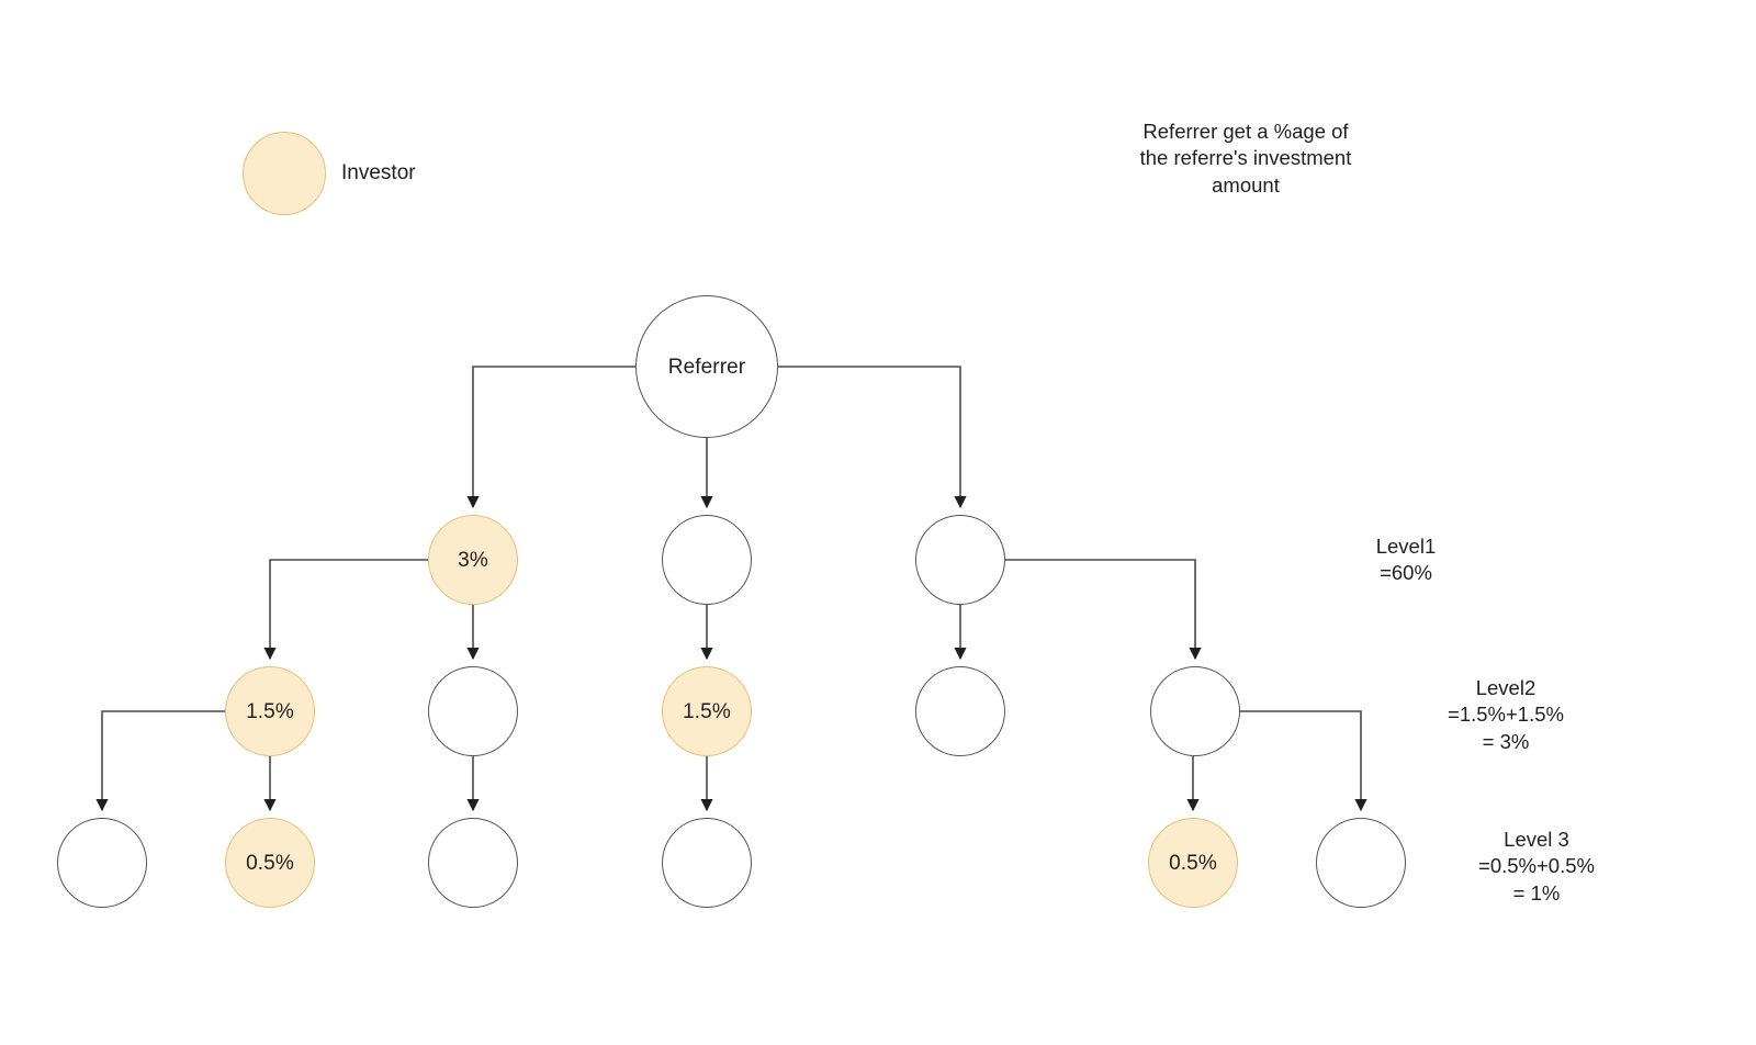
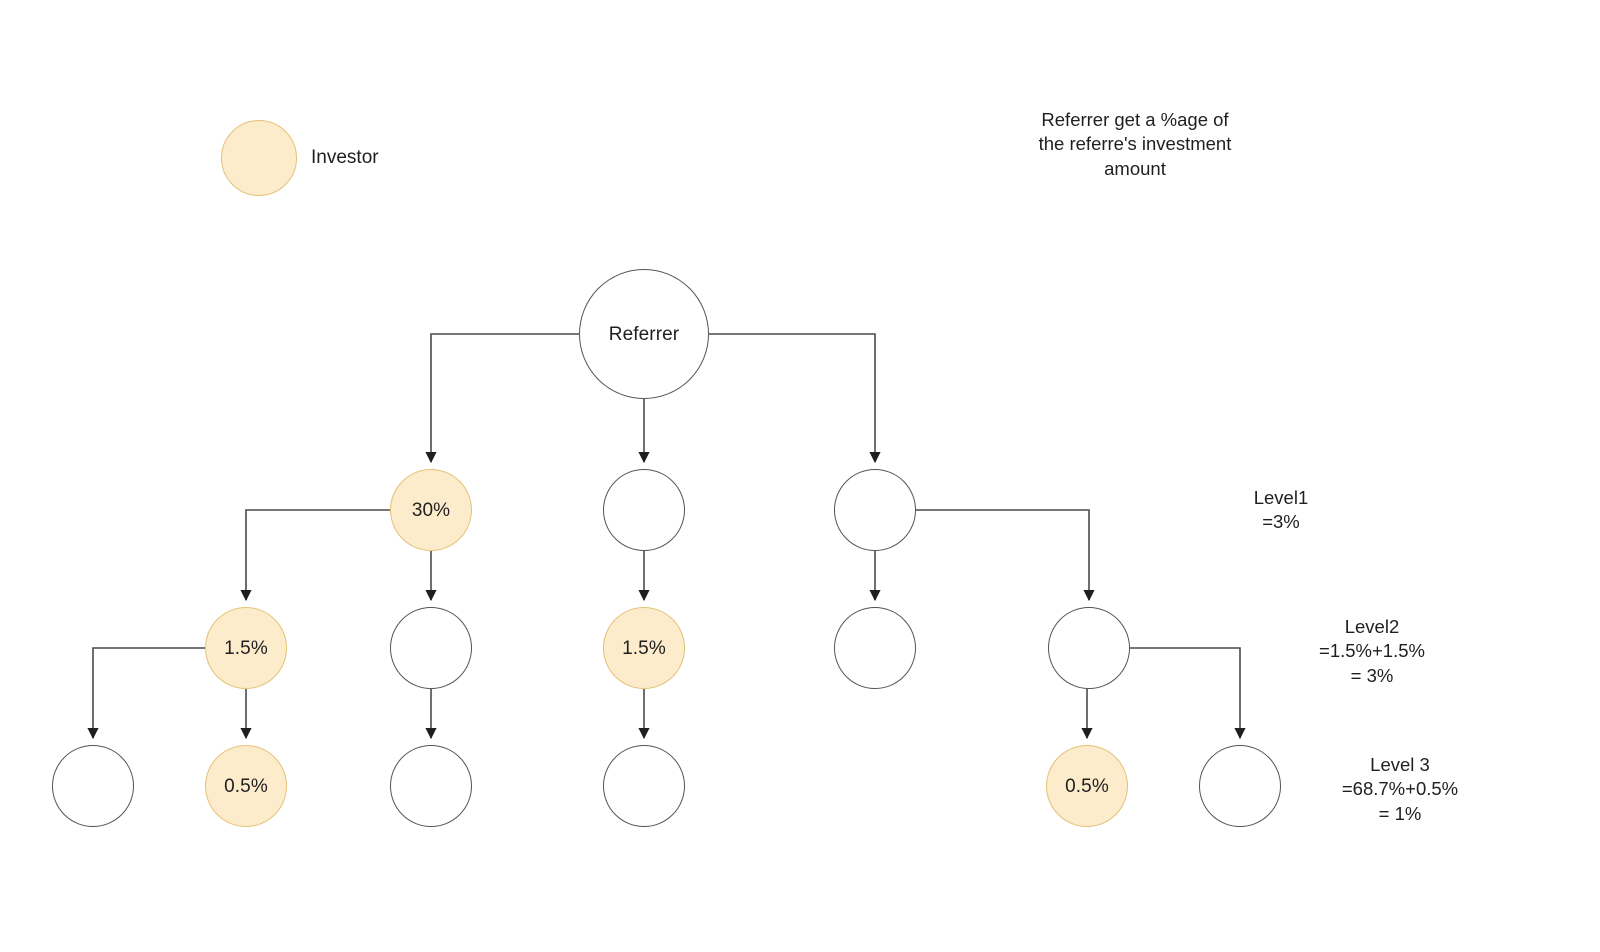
  Investor
  Referrer get a %age of
  the referre's investment
  amount
  Referrer
- 3%
+ 30%
  1.5%
  1.5%
  0.5%
  0.5%
  Level1
- =60%
+ =3%
  Level2
  =1.5%+1.5%
  = 3%
  Level 3
- =0.5%+0.5%
+ =68.7%+0.5%
  = 1%
